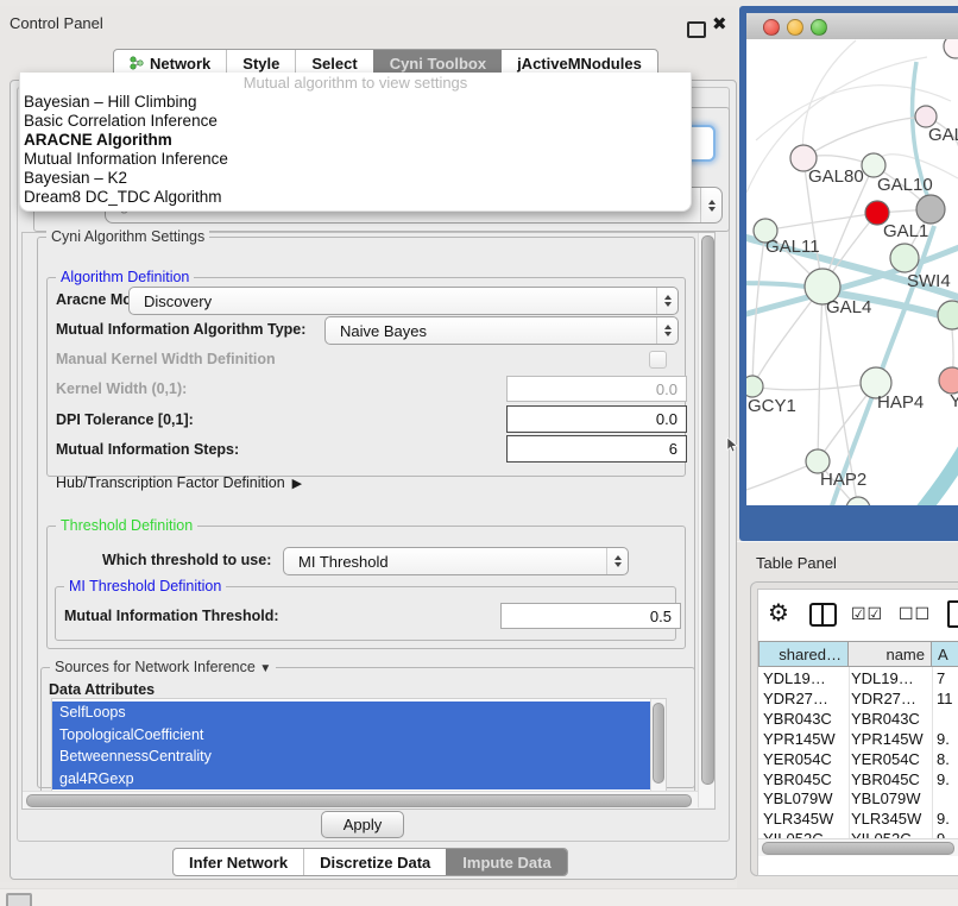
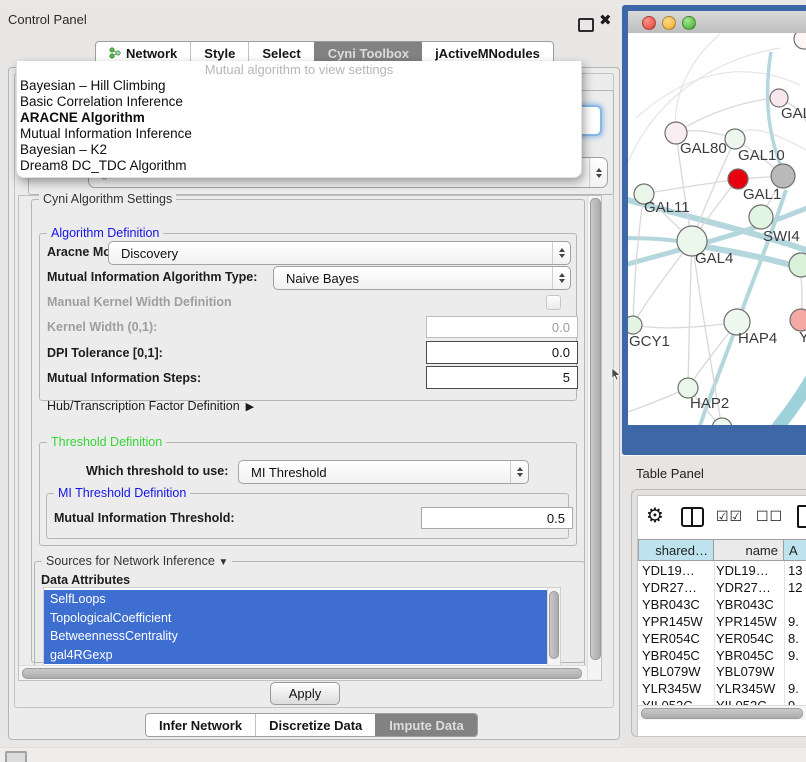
  Control Panel
  ✖
  Network
  Style
  Select
  Cyni Toolbox
  jActiveMNodules
  Cyni Algorithm Settings
  Algorithm Definition
  Discovery
  Mutual Information Algorithm Type:
  Naive Bayes
  Manual Kernel Width Definition
  Kernel Width (0,1):
  0.0
  DPI Tolerance [0,1]:
  0.0
  Mutual Information Steps:
- 6
+ 5
  Hub/Transcription Factor Definition ▶
  Threshold Definition
  Which threshold to use:
  MI Threshold
  MI Threshold Definition
  Mutual Information Threshold:
  0.5
  Sources for Network Inference ▼
  Data Attributes
  SelfLoops
  TopologicalCoefficient
  BetweennessCentrality
  gal4RGexp
  Apply
  Infer Network
  Discretize Data
  Impute Data
  Mutual algorithm to view settings
  Bayesian – Hill Climbing
  Basic Correlation Inference
  ARACNE Algorithm
  Mutual Information Inference
  Bayesian – K2
  Dream8 DC_TDC Algorithm
  GAL80
  GAL10
  GAL1
  GAL11
  SWI4
  GAL4
  GCY1
  HAP4
  Y
  HAP2
  Table Panel
  ⚙
  ☑☑
  ☐☐
  shared…
  name
  A
  YDL19…
  YDL19…
- 7
+ 13
  YDR27…
  YDR27…
- 11
+ 12
  YBR043C
  YBR043C
  YPR145W
  YPR145W
  9.
  YER054C
  YER054C
  8.
  YBR045C
  YBR045C
  9.
  YBL079W
  YBL079W
  YLR345W
  YLR345W
  9.
